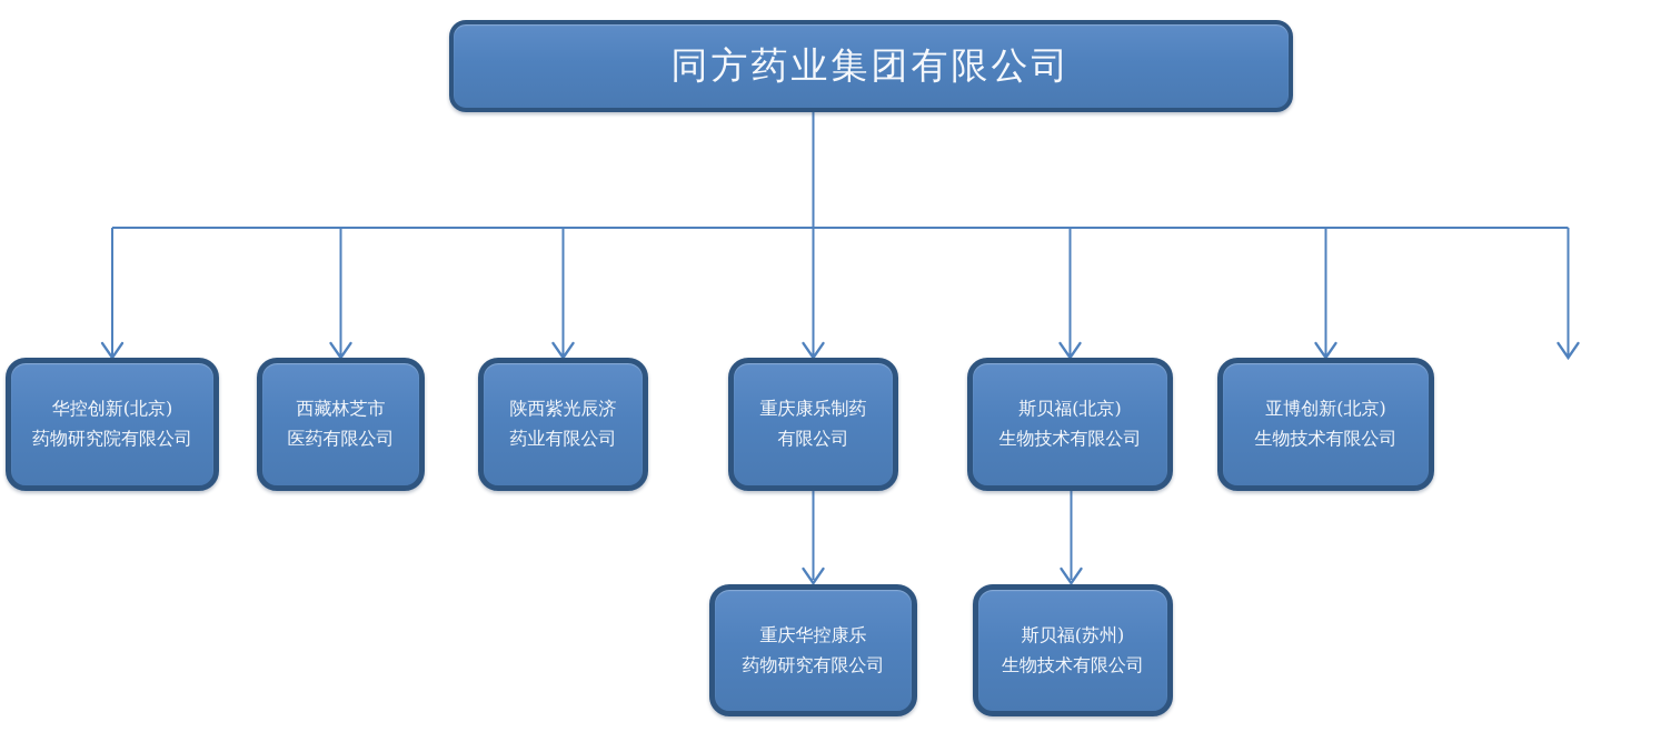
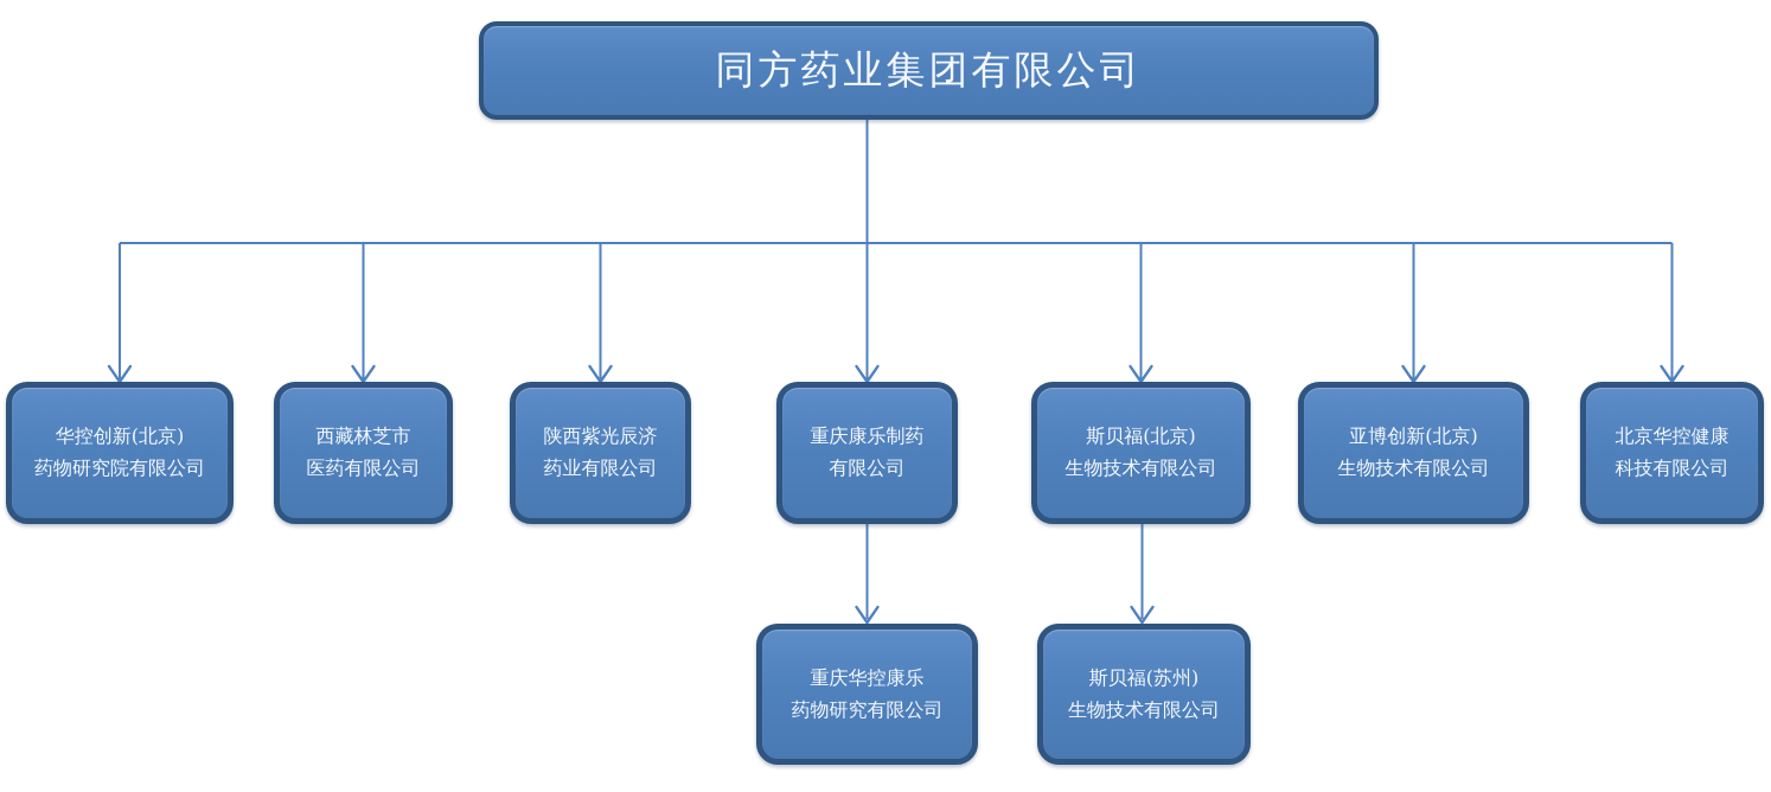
  同方药业集团有限公司
  华控创新(北京)
  药物研究院有限公司
  西藏林芝市
  医药有限公司
  陕西紫光辰济
  药业有限公司
  重庆康乐制药
  有限公司
  斯贝福(北京)
  生物技术有限公司
  亚博创新(北京)
  生物技术有限公司
+ 北京华控健康
+ 科技有限公司
  重庆华控康乐
  药物研究有限公司
  斯贝福(苏州)
  生物技术有限公司
